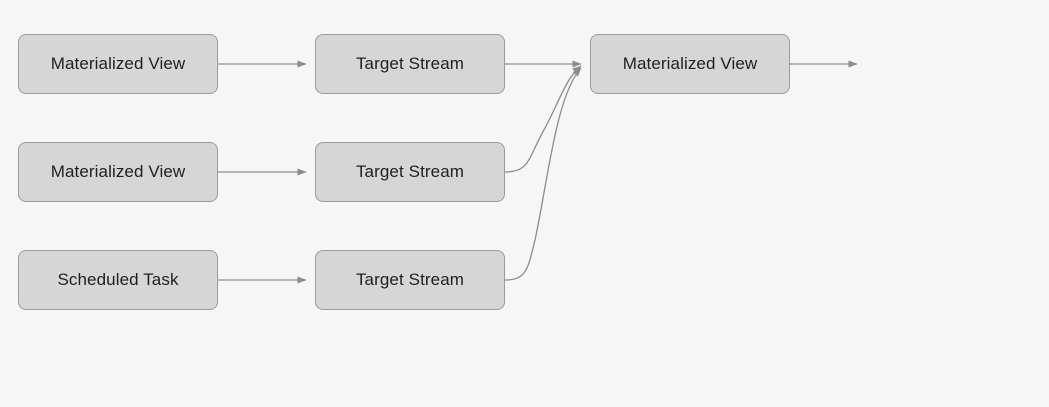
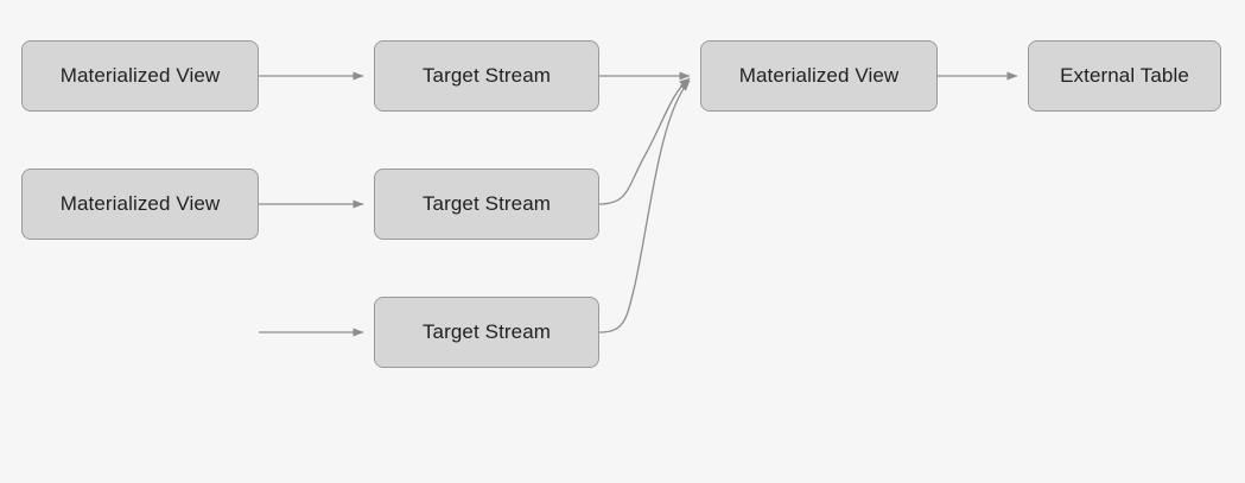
  Materialized View
  Target Stream
  Materialized View
  Target Stream
- Scheduled Task
  Target Stream
  Materialized View
+ External Table
